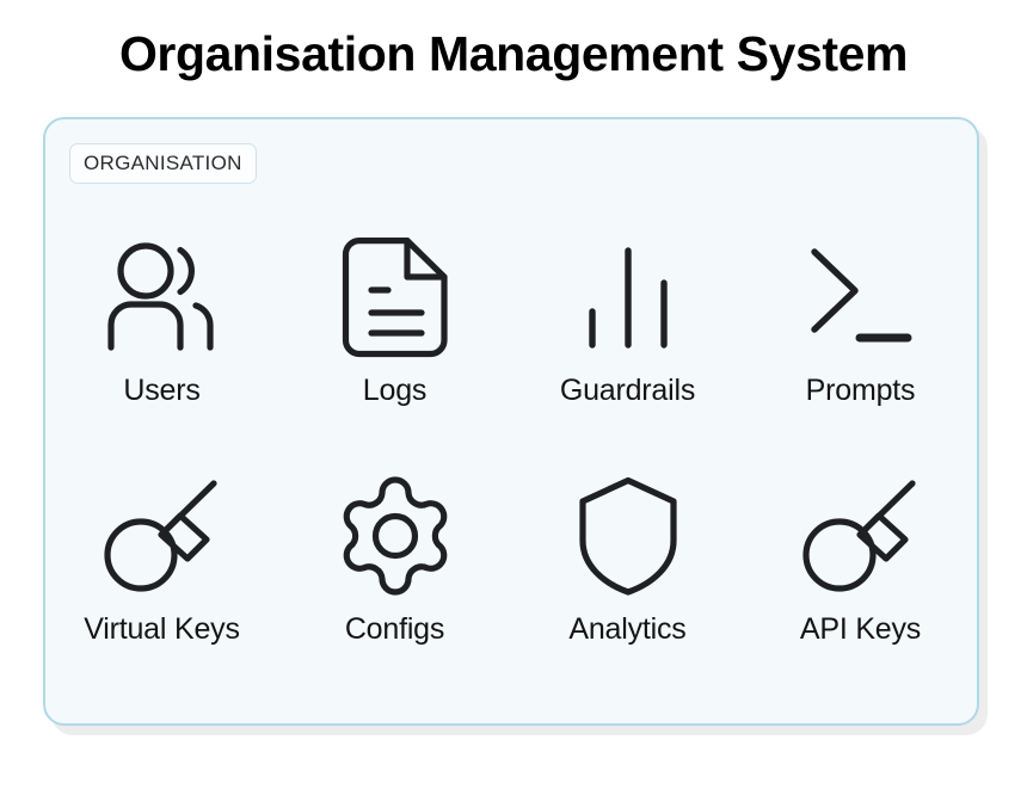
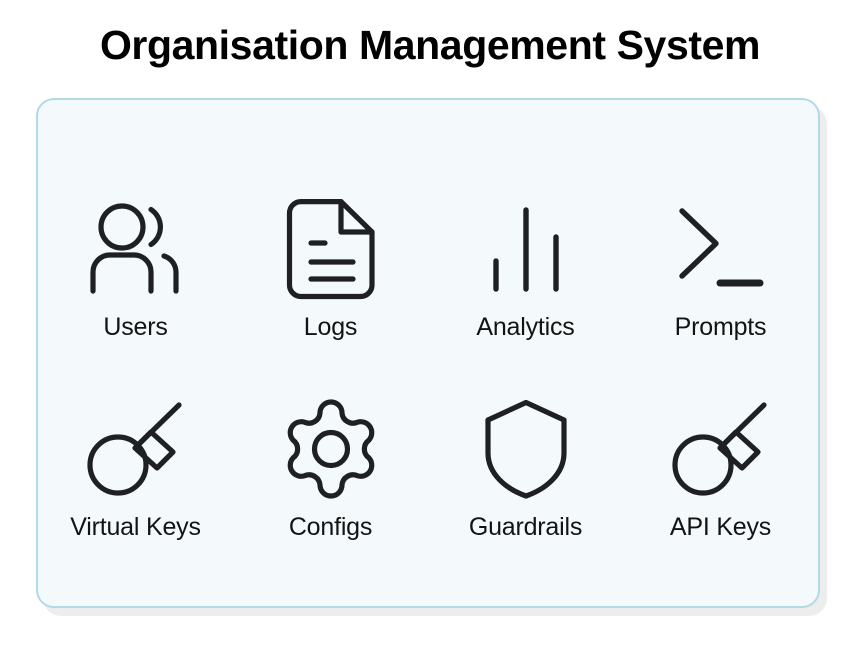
  Organisation Management System
- ORGANISATION
  Users
  Logs
- Guardrails
+ Analytics
  Prompts
  Virtual Keys
  Configs
- Analytics
+ Guardrails
  API Keys
